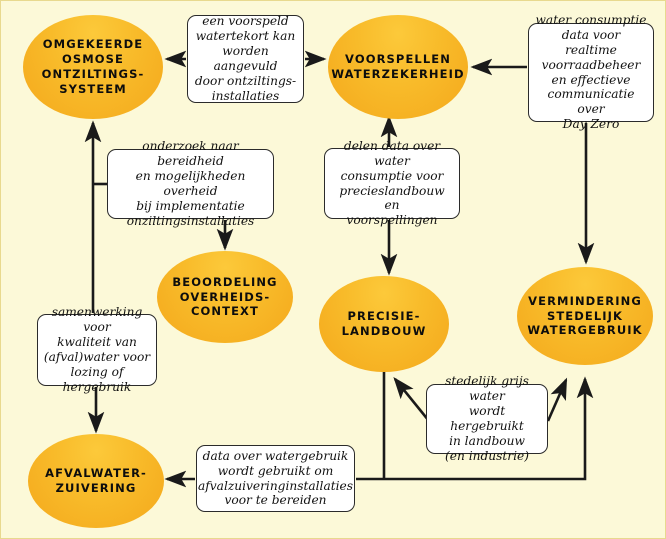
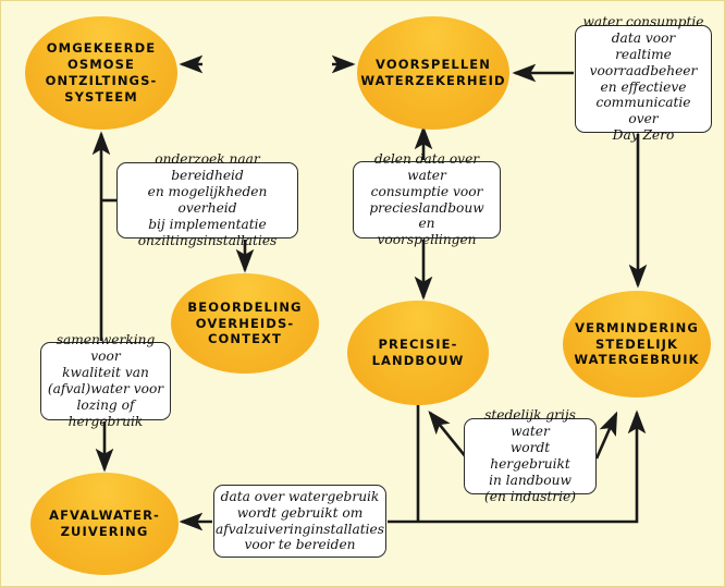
  OMGEKEERDE
  OSMOSE
  ONTZILTINGS-
  SYSTEEM
  VOORSPELLEN
  WATERZEKERHEID
  BEOORDELING
  OVERHEIDS-
  CONTEXT
  PRECISIE-
  LANDBOUW
  VERMINDERING
  STEDELIJK
  WATERGEBRUIK
  AFVALWATER-
  ZUIVERING
- een voorspeld
- watertekort kan
- worden aangevuld
- door ontziltings-
- installaties
  water consumptie
  data voor realtime
  voorraadbeheer
  en effectieve
  communicatie over
  Day Zero
  onderzoek naar bereidheid
  en mogelijkheden overheid
  bij implementatie
  onziltingsinstallaties
  delen data over water
  consumptie voor
  precieslandbouw en
  voorspellingen
  samenwerking voor
  kwaliteit van
  (afval)water voor
  lozing of hergebruik
  stedelijk grijs water
  wordt hergebruikt
  in landbouw
  (en industrie)
  data over watergebruik
  wordt gebruikt om
  afvalzuiveringinstallaties
  voor te bereiden
